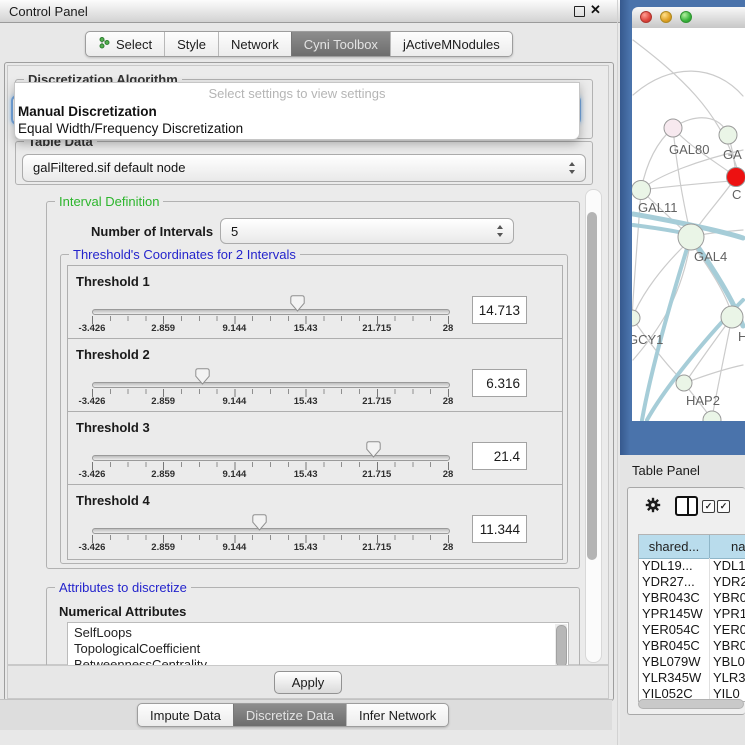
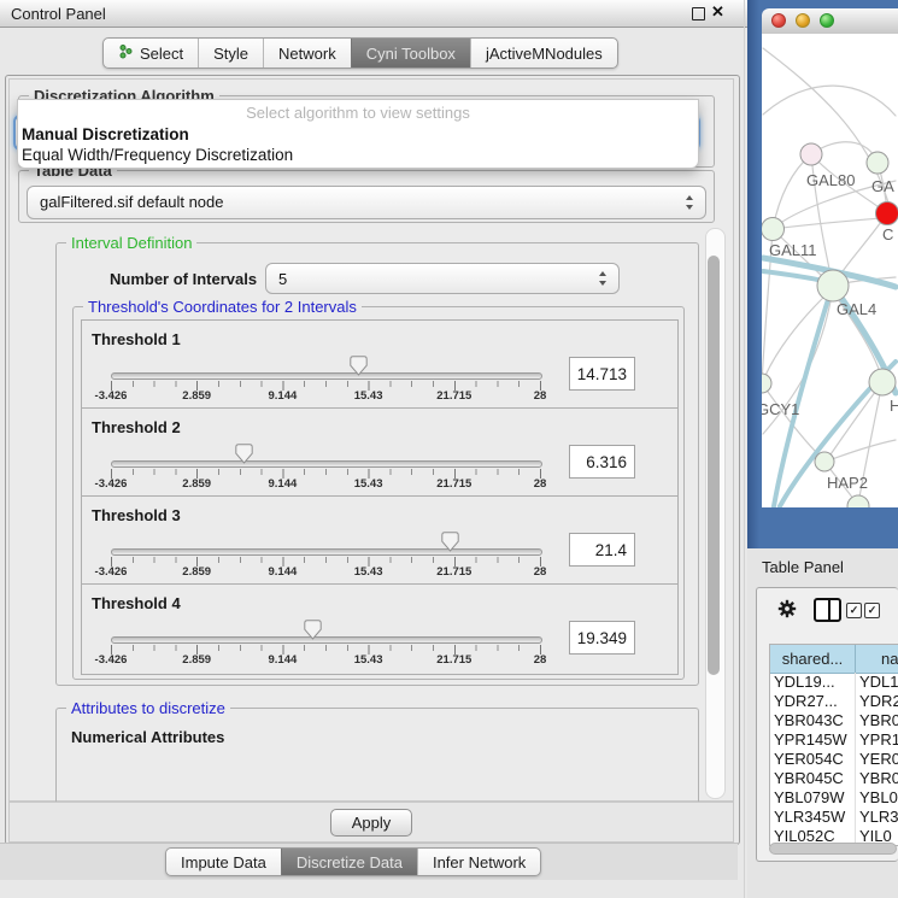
  Control Panel
  ✕
  Select
  Style
  Network
  Cyni Toolbox
  jActiveMNodules
  Discretization Algorithm
- Select settings to view settings
+ Select algorithm to view settings
  Manual Discretization
  Equal Width/Frequency Discretization
  Table Data
  galFiltered.sif default node
  Interval Definition
  Number of Intervals
  5
  Threshold's Coordinates for 2 Intervals
  Threshold 1
  -3.426
  2.859
  9.144
  15.43
  21.715
  28
  14.713
  Threshold 2
  -3.426
  2.859
  9.144
  15.43
  21.715
  28
  6.316
  Threshold 3
  -3.426
  2.859
  9.144
  15.43
  21.715
  28
  21.4
  Threshold 4
  -3.426
  2.859
  9.144
  15.43
  21.715
  28
- 11.344
+ 19.349
  Attributes to discretize
  Numerical Attributes
- SelfLoops
- TopologicalCoefficient
  Apply
  Impute Data
  Discretize Data
  Infer Network
  GAL80
  GA
  C
  GAL11
  GAL4
  GCY1
  H
  HAP2
  Table Panel
  ✓
  ✓
  shared...
  na
  YDL19...
  YDL1
  YDR27...
  YDR2
  YBR043C
  YBR0
  YPR145W
  YPR1
  YER054C
  YER0
  YBR045C
  YBR0
  YBL079W
  YBL0
  YLR345W
  YLR3
  YIL052C
  YIL0
